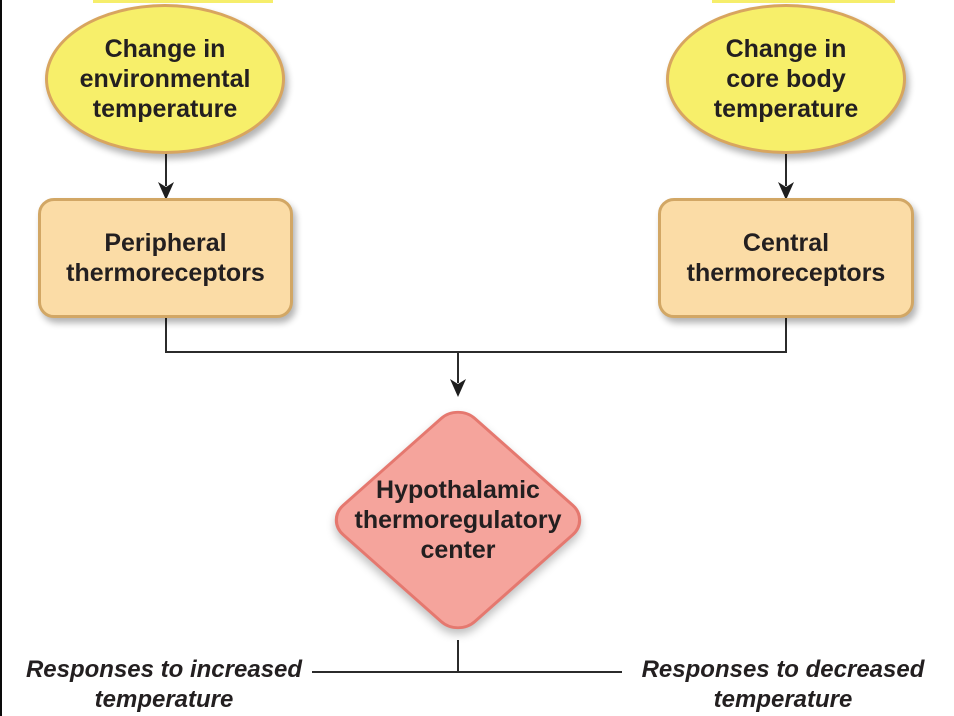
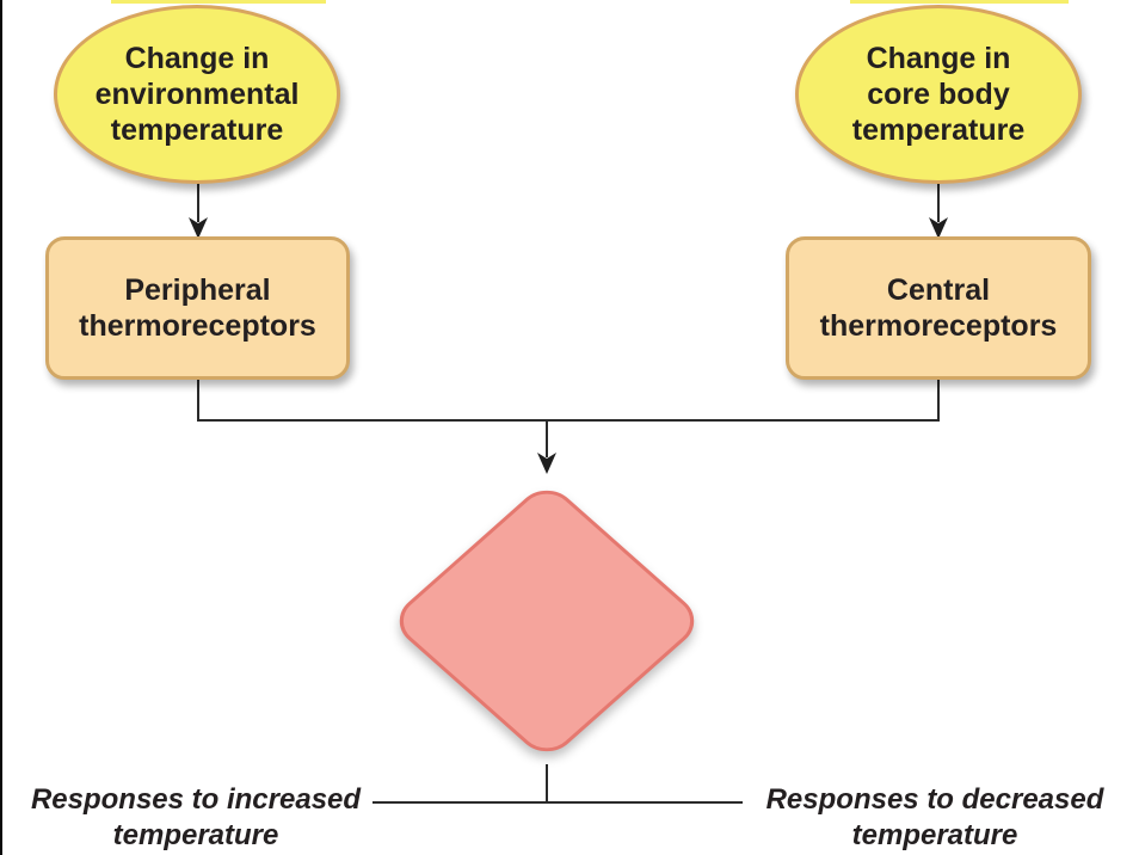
  Change in
  environmental
  temperature
  Change in
  core body
  temperature
  Peripheral
  thermoreceptors
  Central
  thermoreceptors
- Hypothalamic
- thermoregulatory
- center
  Responses to increased
  temperature
  Responses to decreased
  temperature
